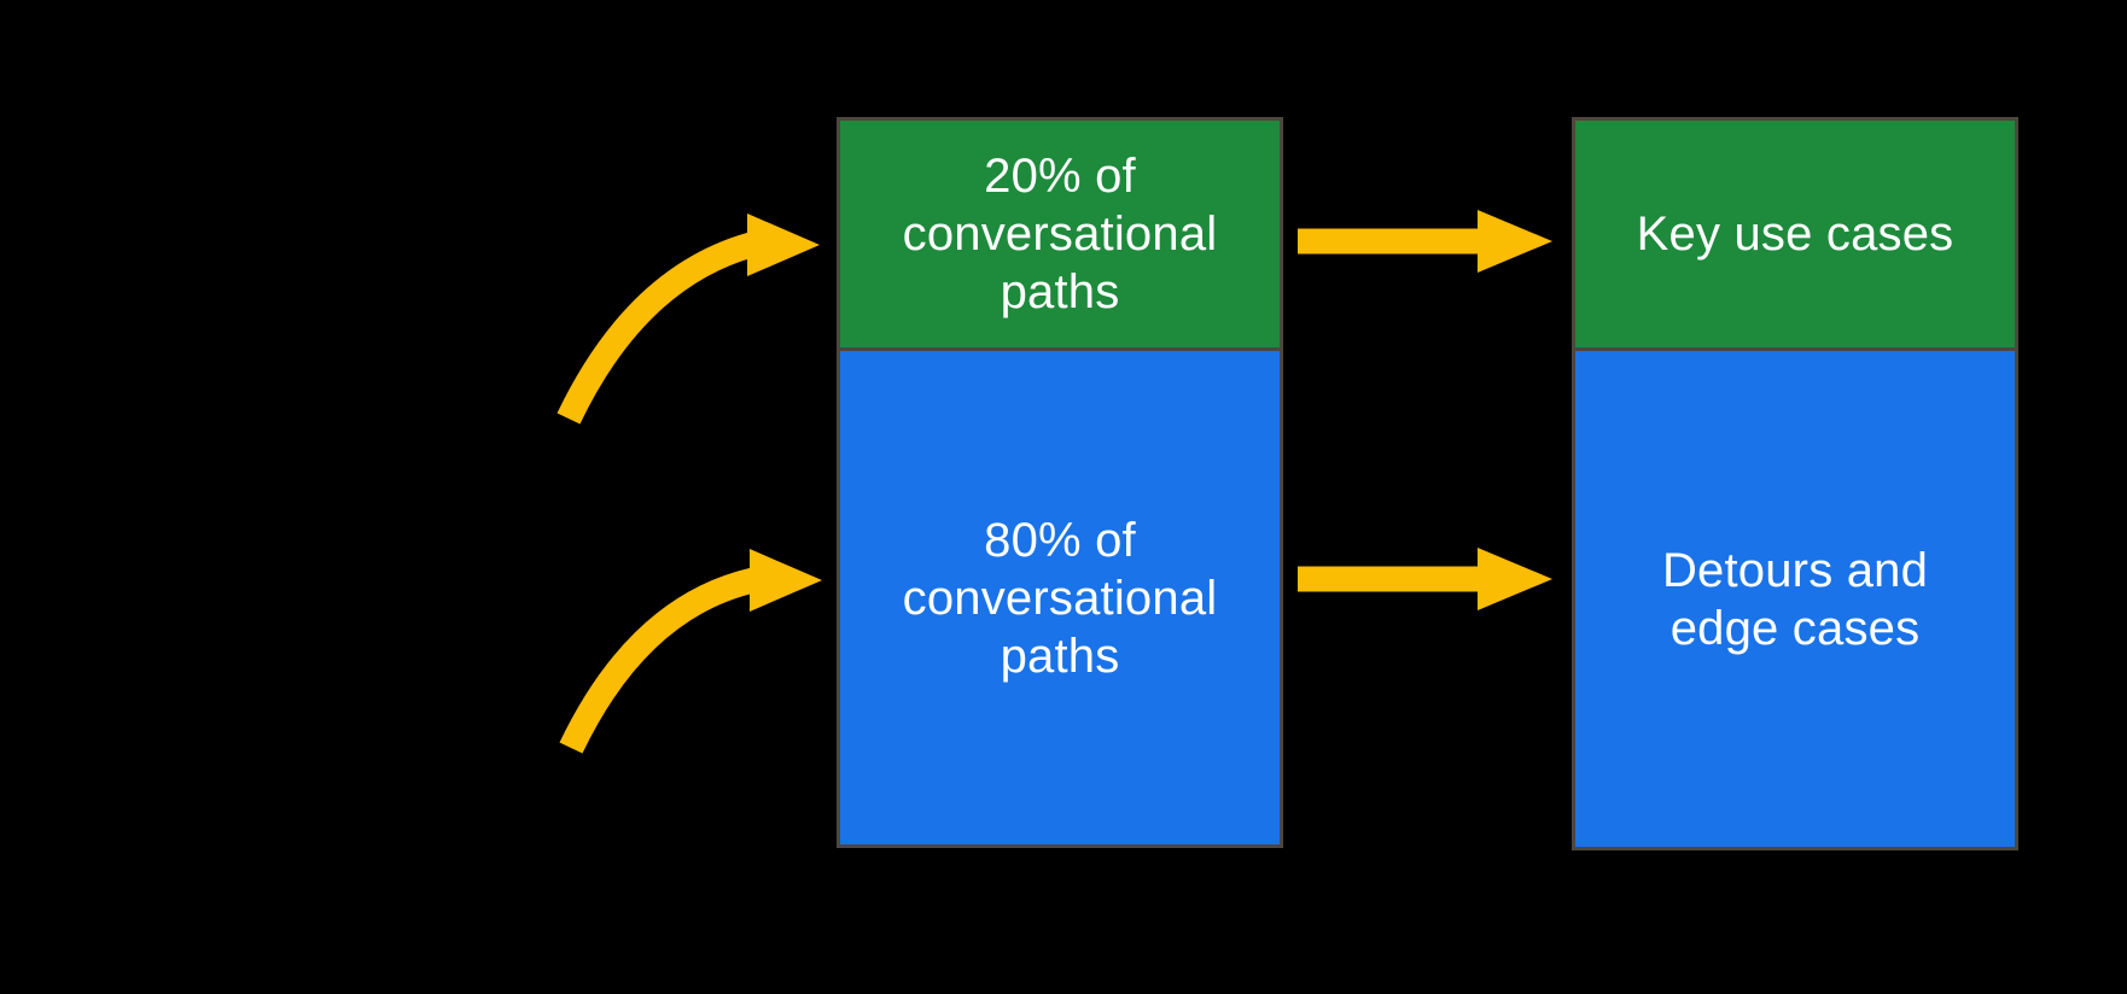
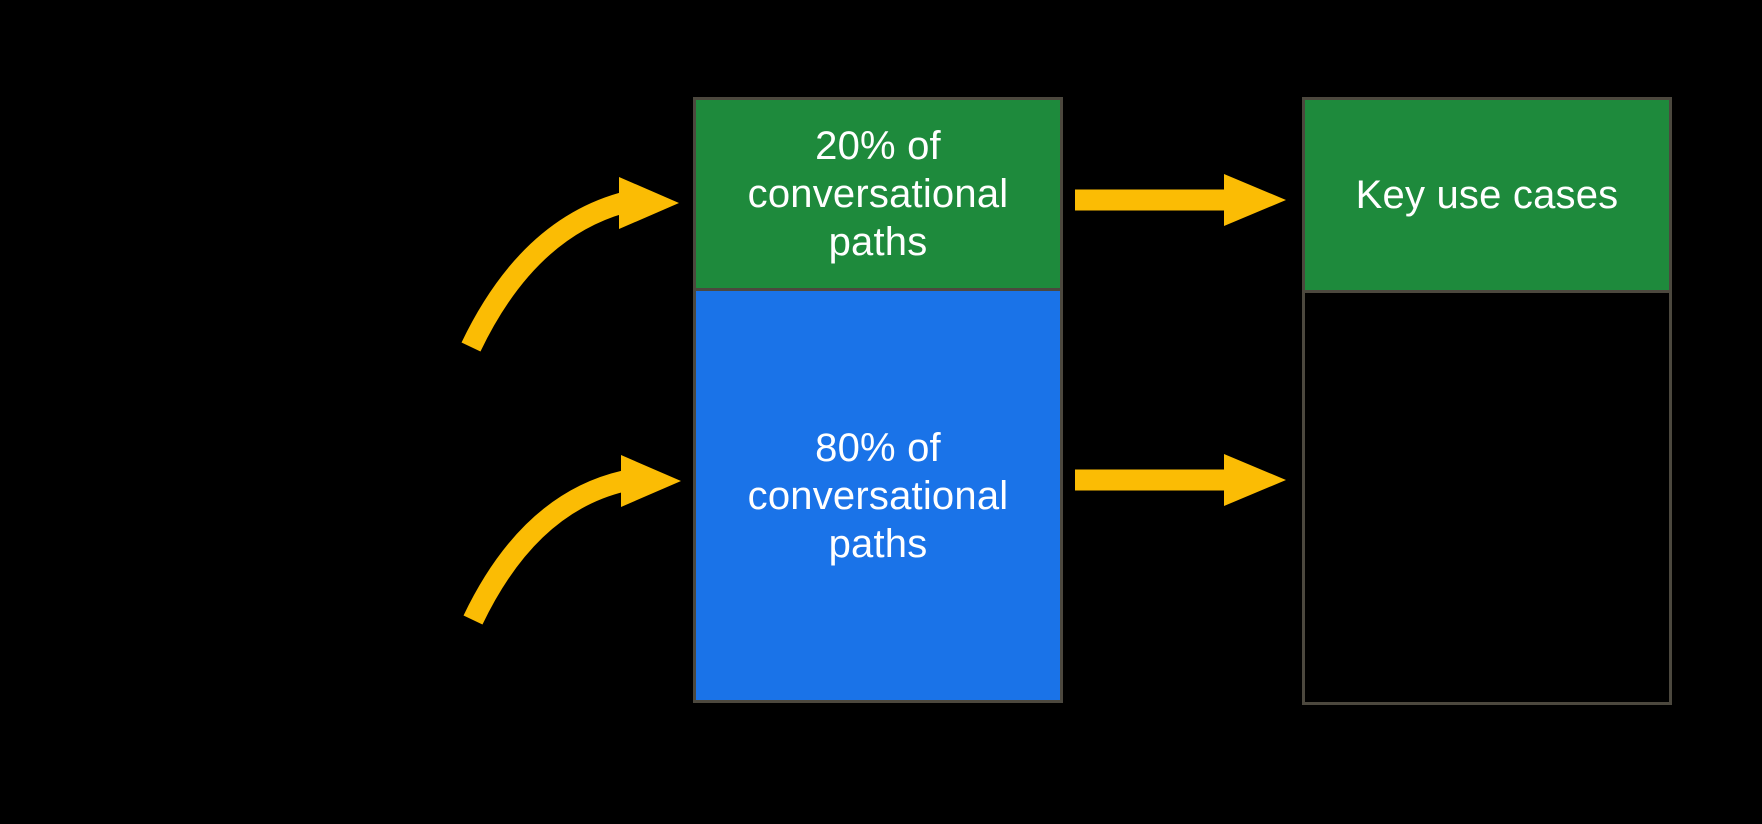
  20% of
  conversational
  paths
  80% of
  conversational
  paths
  Key use cases
- Detours and
- edge cases
